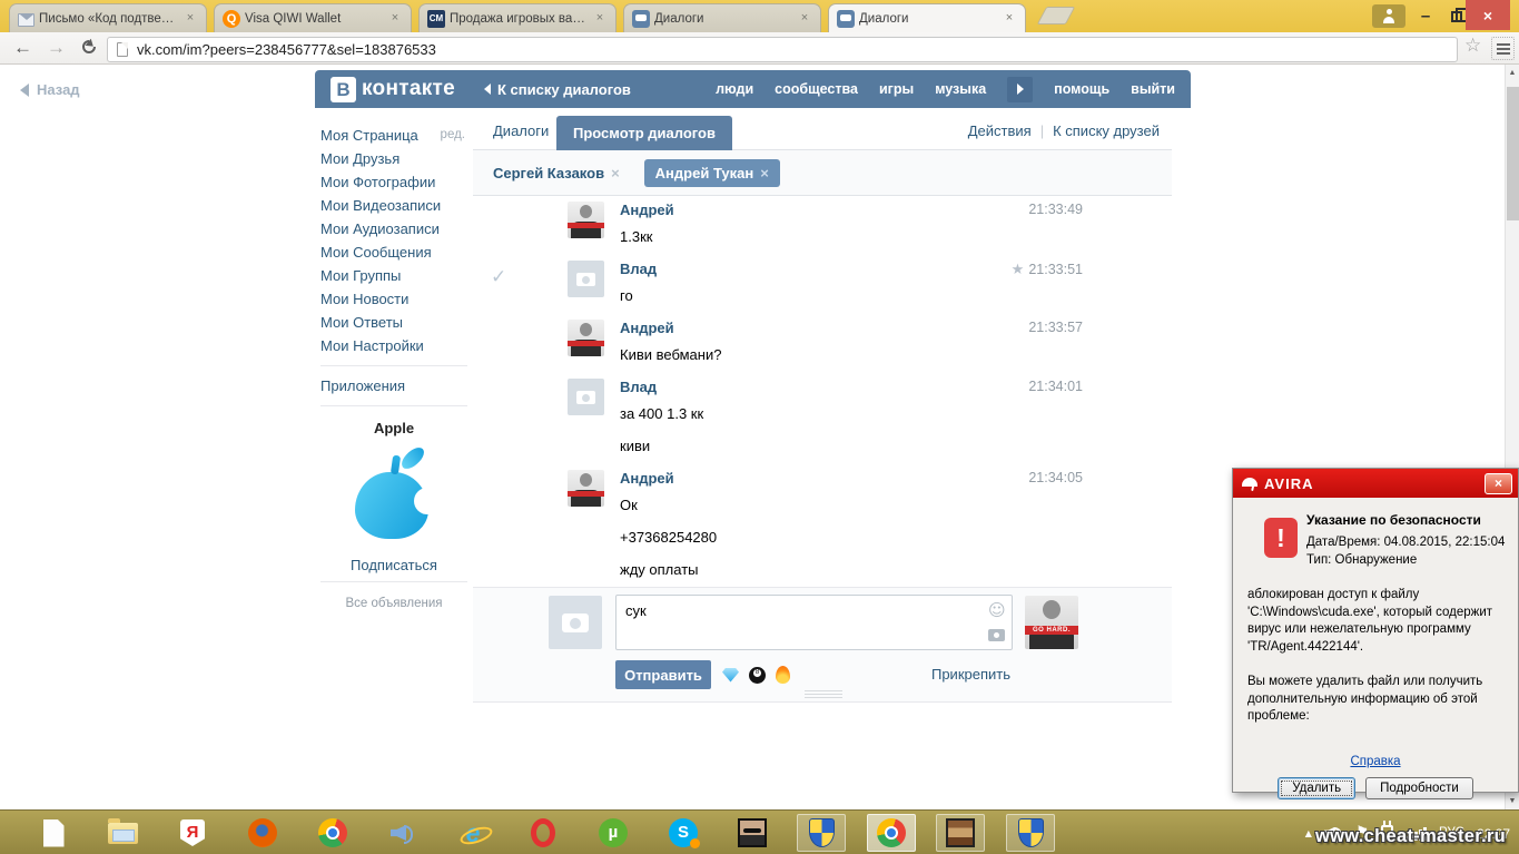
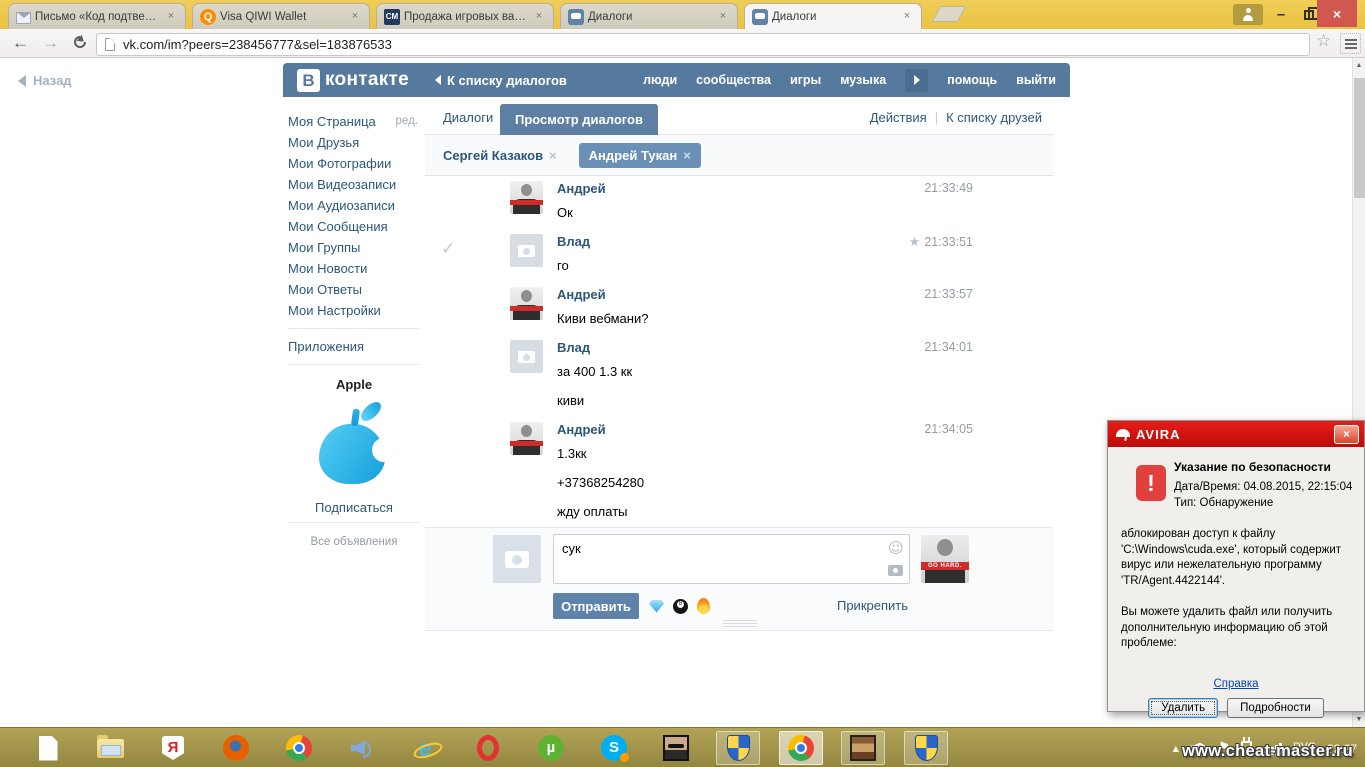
  Письмо «Код подтверж
  ×
  Q
  Visa QIWI Wallet
  ×
  CM
  Продажа игровых валю
  ×
  Диалоги
  ×
  Диалоги
  ×
  –
  ×
  ←
  →
  vk.com/im?peers=238456777&sel=183876533
  ☆
  Назад
  В
  контакте
  К списку диалогов
  люди
  сообщества
  игры
  музыка
  помощь
  выйти
  Моя Страница
  ред.
  Мои Друзья
  Мои Фотографии
  Мои Видеозаписи
  Мои Аудиозаписи
  Мои Сообщения
  Мои Группы
  Мои Новости
  Мои Ответы
  Мои Настройки
  Приложения
  Apple
  Подписаться
  Все объявления
  Диалоги
  Просмотр диалогов
  Действия
  |
  К списку друзей
  Сергей Казаков ×
  Андрей Тукан ×
  Андрей
  21:33:49
- 1.3кк
+ Ок
  ✓
  Влад
  ★ 21:33:51
  го
  Андрей
  21:33:57
  Киви вебмани?
  Влад
  21:34:01
  за 400 1.3 кк
  киви
  Андрей
  21:34:05
- Ок
+ 1.3кк
  +37368254280
  жду оплаты
  сук
  ☺
  Отправить
  Прикрепить
  AVIRA
  ×
  Указание по безопасности
  !
  Дата/Время: 04.08.2015, 22:15:04
  Тип: Обнаружение
  аблокирован доступ к файлу 'C:\Windows\cuda.exe', который содержит вирус или нежелательную программу 'TR/Agent.4422144'.
  Вы можете удалить файл или получить дополнительную информацию об этой проблеме:
  Справка
  Удалить
  Подробности
  Я
  e
  µ
  S
  ▲
  ⚑
  РУС
  22:27
  www.cheat-master.ru
